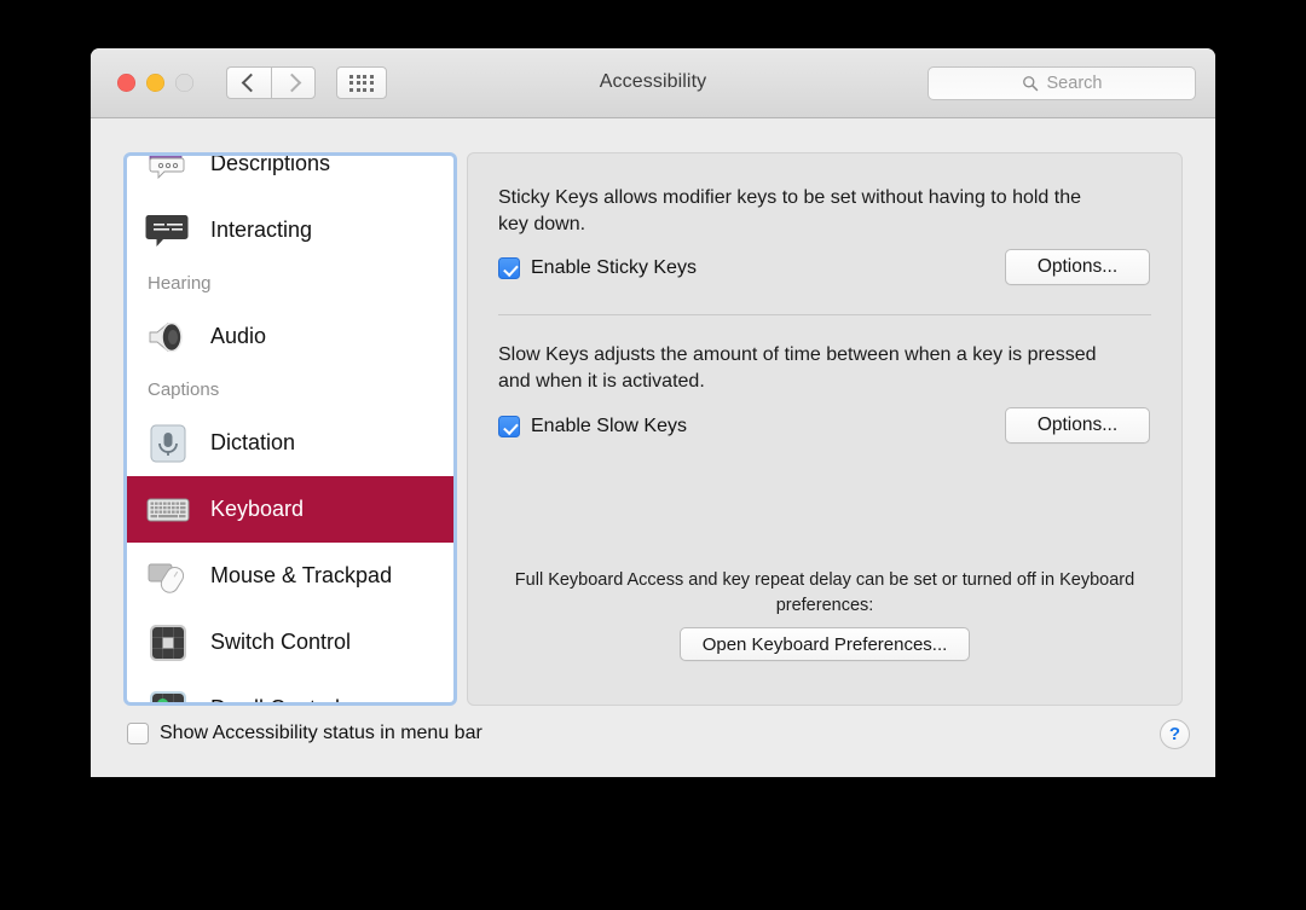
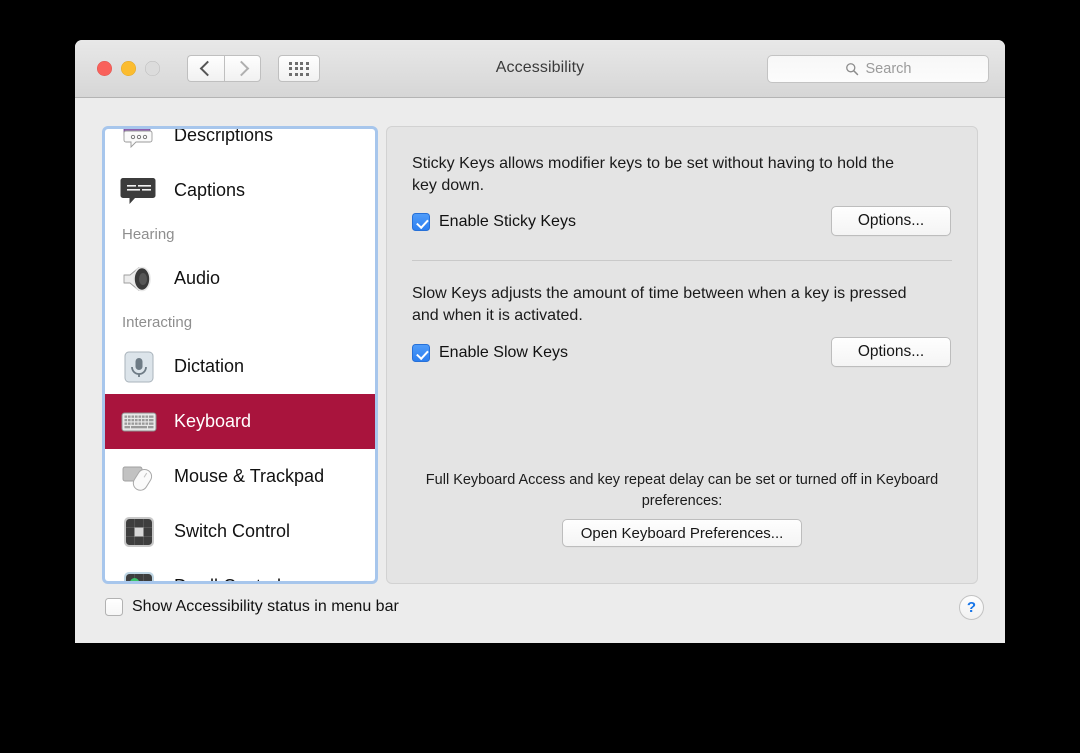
  Accessibility
  Search
  Descriptions
- Interacting
+ Captions
  Hearing
  Audio
- Captions
+ Interacting
  Dictation
  Keyboard
  Mouse & Trackpad
  Switch Control
  Sticky Keys allows modifier keys to be set without having to hold the key down.
  Enable Sticky Keys
  Options...
  Slow Keys adjusts the amount of time between when a key is pressed and when it is activated.
  Enable Slow Keys
  Options...
  Full Keyboard Access and key repeat delay can be set or turned off in Keyboard preferences:
  Open Keyboard Preferences...
  Show Accessibility status in menu bar
  ?
